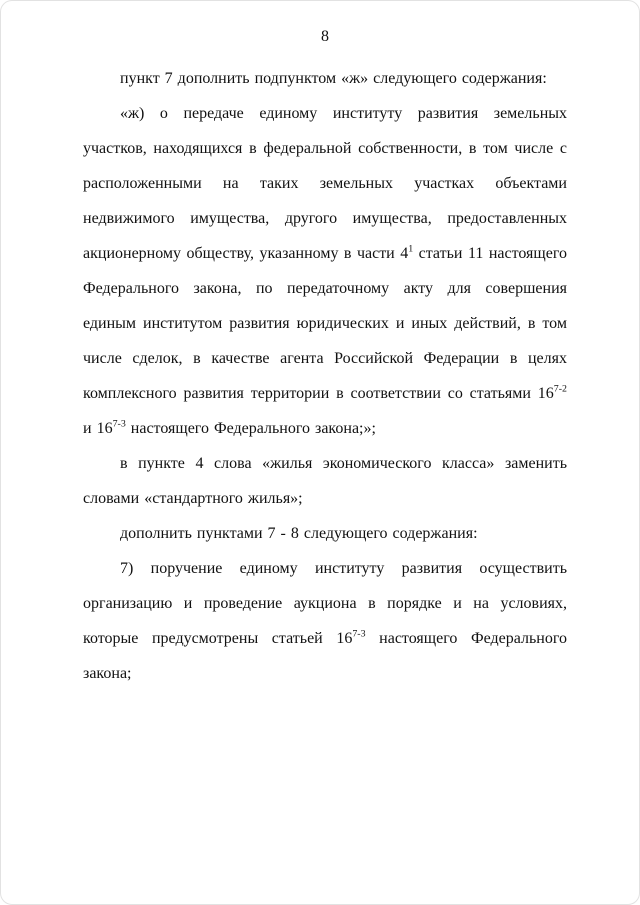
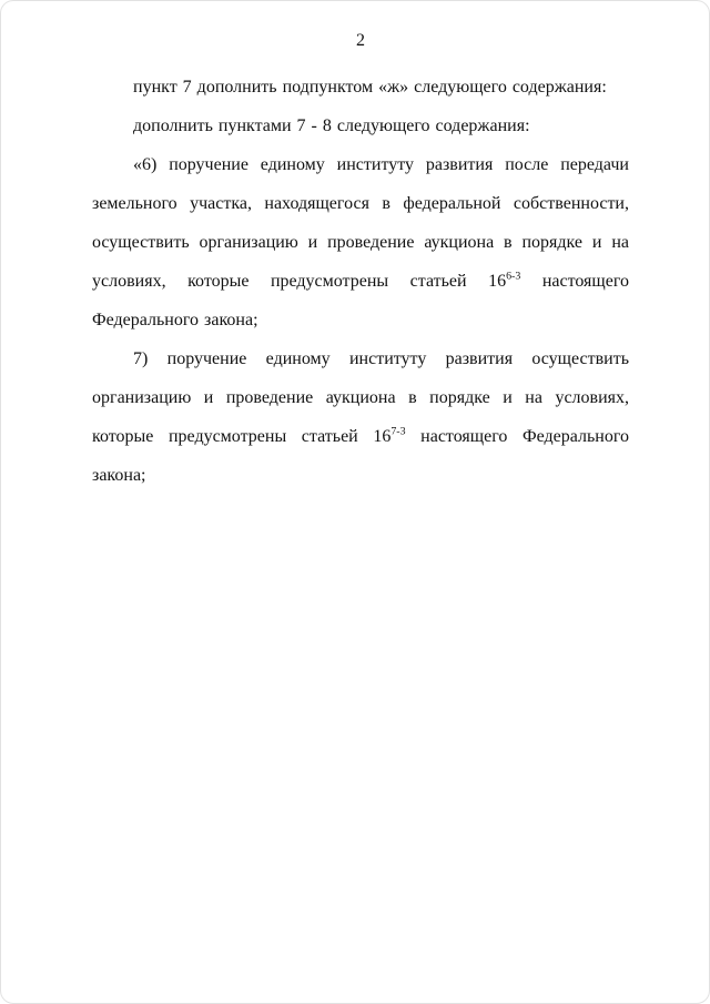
- 8
+ 2
  пункт 7 дополнить подпунктом «ж» следующего содержания:
- «ж) о передаче единому институту развития земельных участков, находящихся в федеральной собственности, в том числе с расположенными на таких земельных участках объектами недвижимого имущества, другого имущества, предоставленных акционерному обществу, указанному в части 41 статьи 11 настоящего Федерального закона, по передаточному акту для совершения единым институтом развития юридических и иных действий, в том числе сделок, в качестве агента Российской Федерации в целях комплексного развития территории в соответствии со статьями 167-2 и 167-3 настоящего Федерального закона;»;
- в пункте 4 слова «жилья экономического класса» заменить словами «стандартного жилья»;
  дополнить пунктами 7 - 8 следующего содержания:
+ «6) поручение единому институту развития после передачи земельного участка, находящегося в федеральной собственности, осуществить организацию и проведение аукциона в порядке и на условиях, которые предусмотрены статьей 166-3 настоящего Федерального закона;
  7) поручение единому институту развития осуществить организацию и проведение аукциона в порядке и на условиях, которые предусмотрены статьей 167-3 настоящего Федерального закона;
